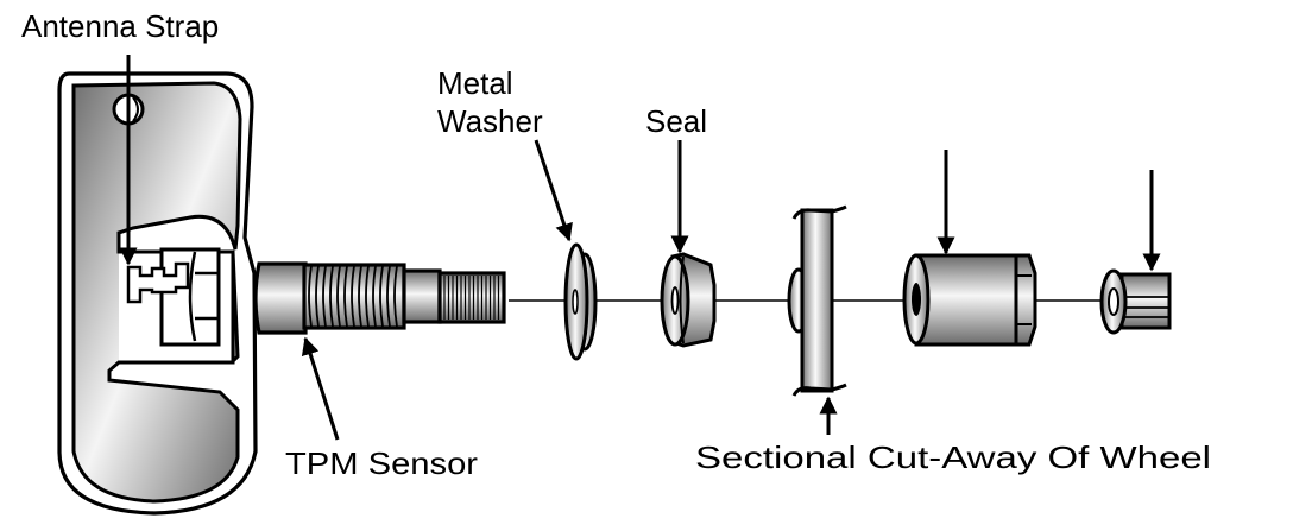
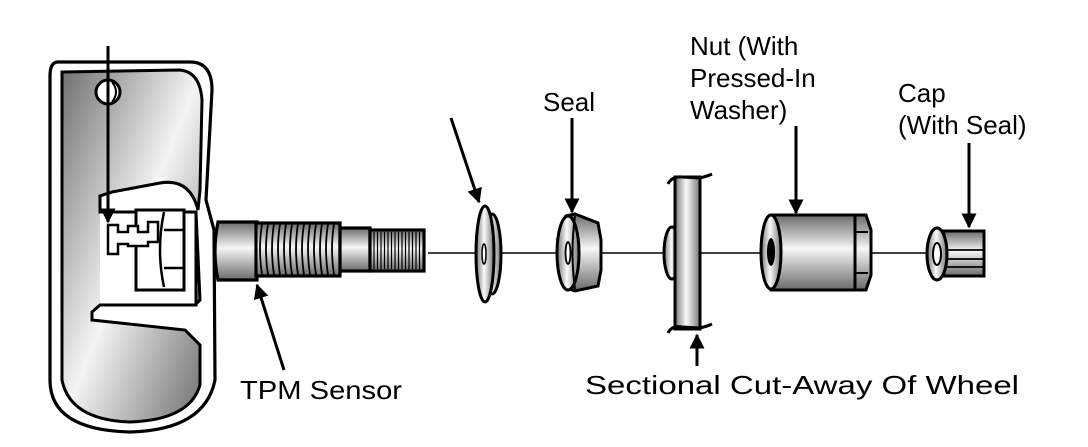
- Antenna Strap
- Metal Washer
  Seal
+ Nut (With Pressed-In Washer)
+ Cap (With Seal)
  TPM Sensor
  Sectional Cut-Away Of Wheel
